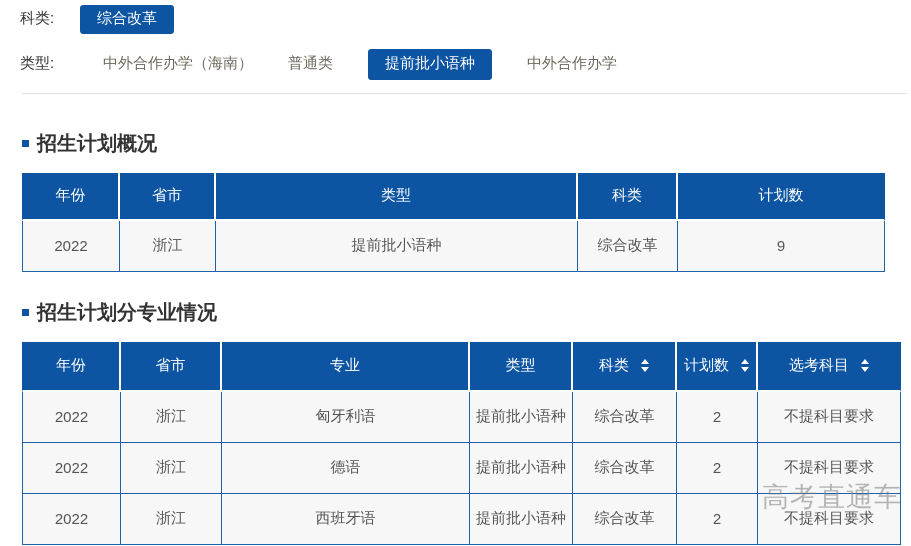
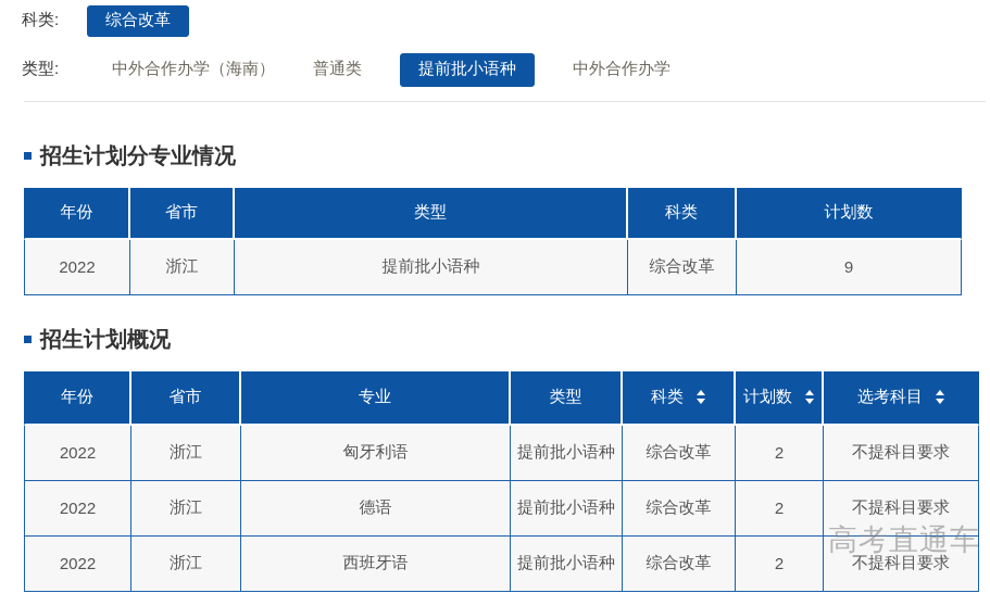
  科类:
  综合改革
  类型:
  中外合作办学（海南）
  普通类
  提前批小语种
  中外合作办学
- 招生计划概况
+ 招生计划分专业情况
  年份	省市	类型	科类	计划数
  2022	浙江	提前批小语种	综合改革	9
- 招生计划分专业情况
+ 招生计划概况
  年份	省市	专业	类型	科类	计划数	选考科目
  2022	浙江	匈牙利语	提前批小语种	综合改革	2	不提科目要求
  2022	浙江	德语	提前批小语种	综合改革	2	不提科目要求
  2022	浙江	西班牙语	提前批小语种	综合改革	2	不提科目要求
  高考直通车
